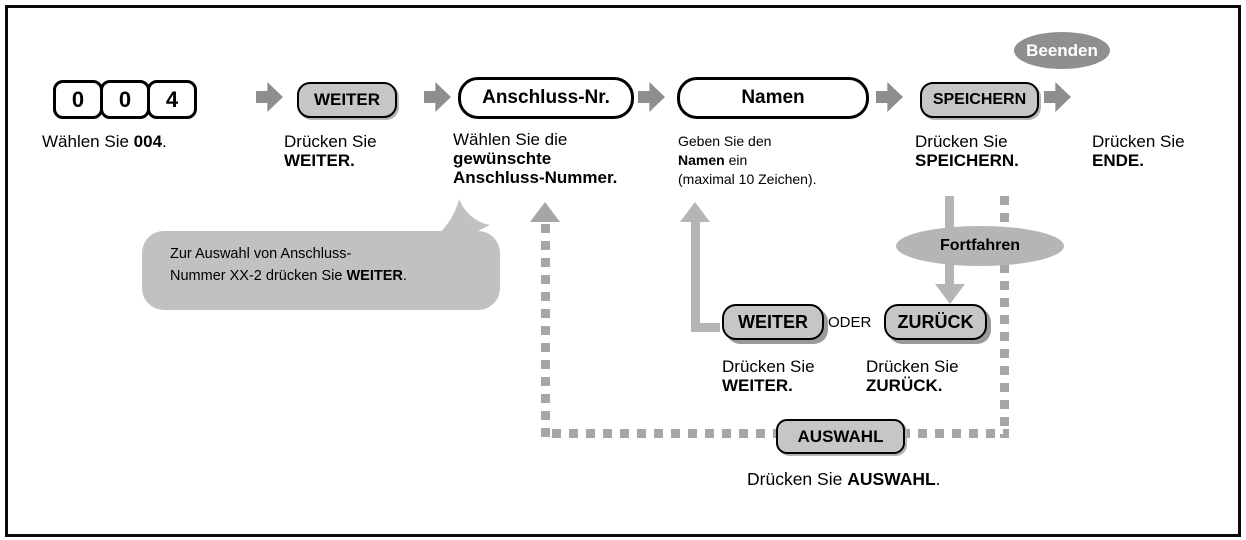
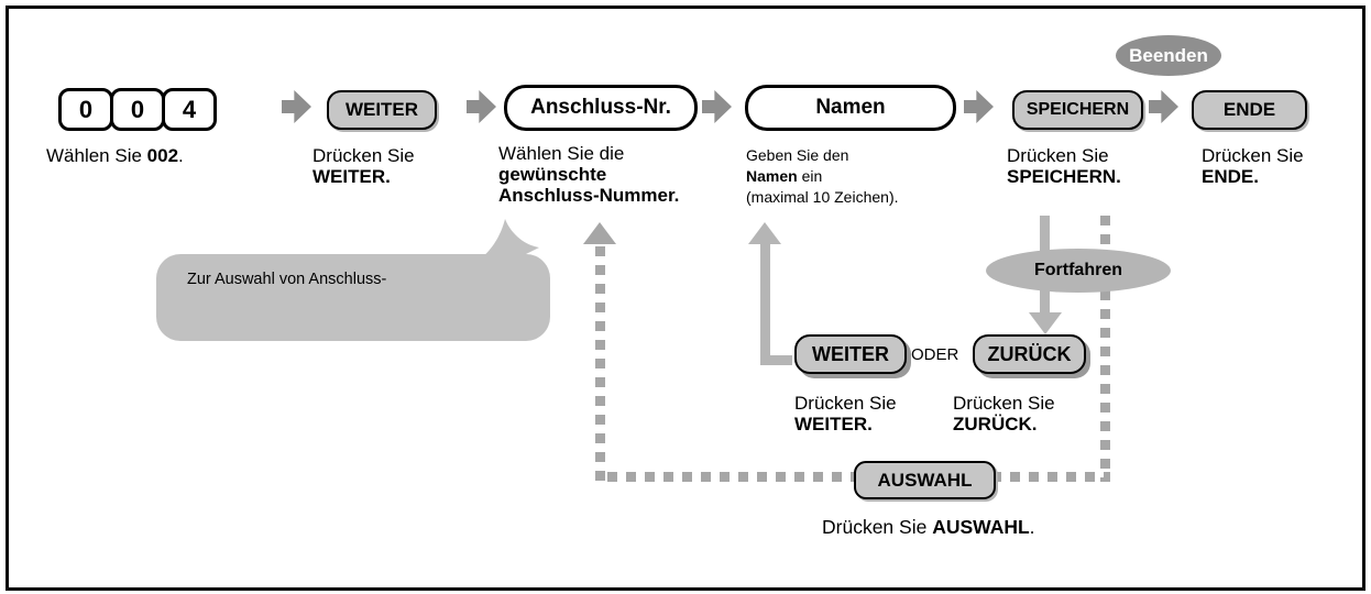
  0
  0
  4
  WEITER
  Anschluss-Nr.
  Namen
  SPEICHERN
+ ENDE
  Beenden
- Wählen Sie 004.
+ Wählen Sie 002.
  Drücken Sie
  WEITER.
  Wählen Sie die
  gewünschte
  Anschluss-Nummer.
  Geben Sie den
  Namen ein
  (maximal 10 Zeichen).
  Drücken Sie
  SPEICHERN.
  Drücken Sie
  ENDE.
  Zur Auswahl von Anschluss-
- Nummer XX-2 drücken Sie WEITER.
  Fortfahren
  WEITER
  ODER
  ZURÜCK
  Drücken Sie
  WEITER.
  Drücken Sie
  ZURÜCK.
  AUSWAHL
  Drücken Sie AUSWAHL.
